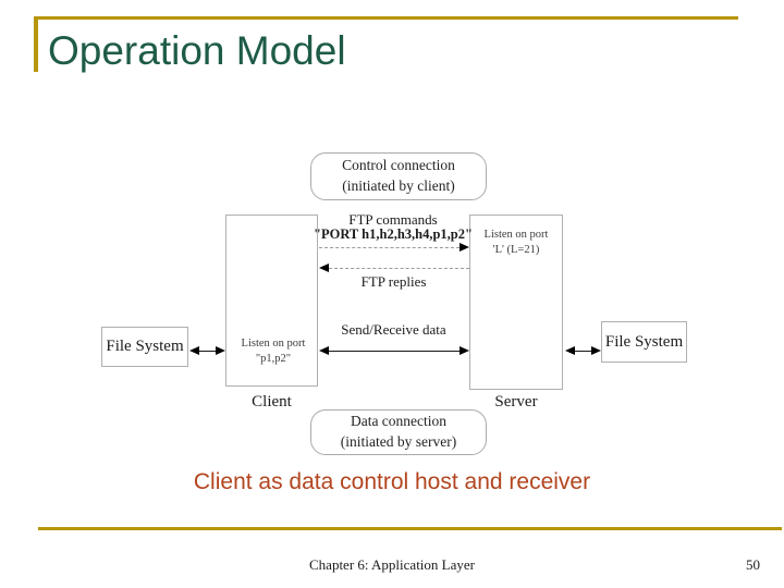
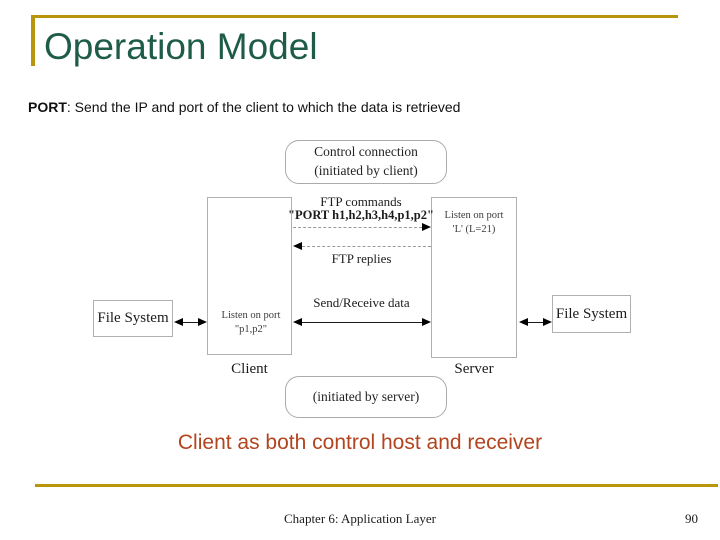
  Operation Model
+ PORT: Send the IP and port of the client to which the data is retrieved
  Control connection
  (initiated by client)
- Data connection
  (initiated by server)
  Listen on port
  "p1,p2"
  Listen on port
  'L' (L=21)
  File System
  File System
  FTP commands
  "PORT h1,h2,h3,h4,p1,p2"
  FTP replies
  Send/Receive data
  Client
  Server
- Client as data control host and receiver
+ Client as both control host and receiver
  Chapter 6: Application Layer
- 50
+ 90
